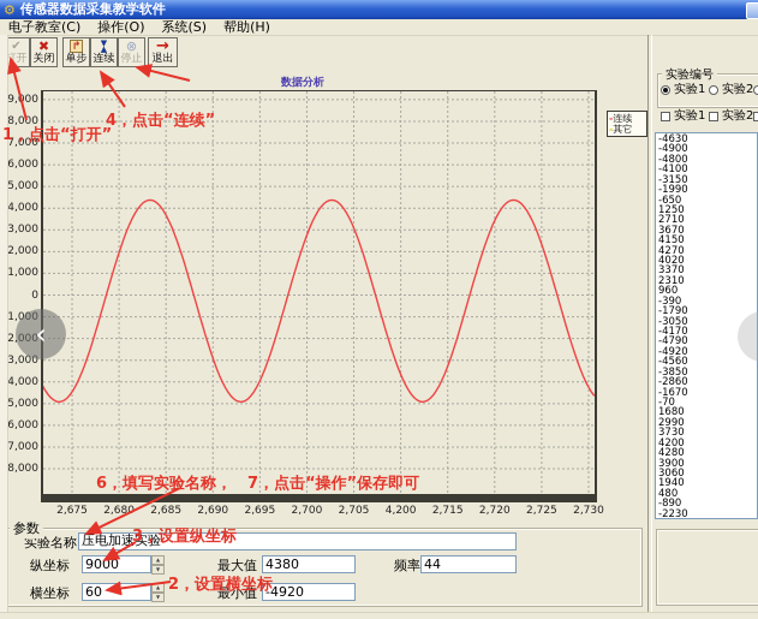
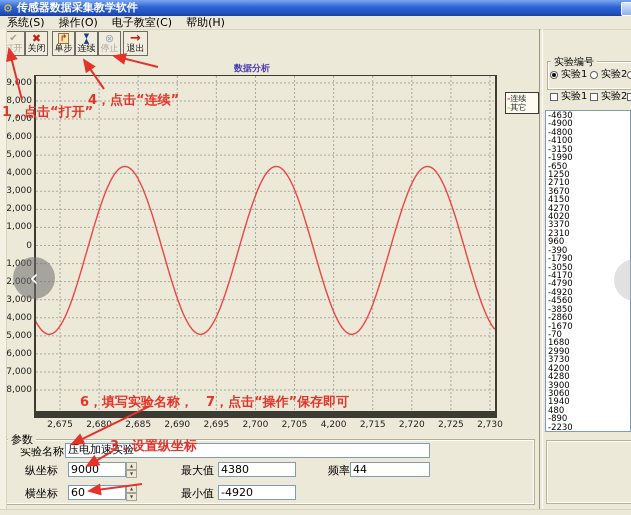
  ⚙
  传感器数据采集教学软件
- 电子教室(C)
+ 系统(S)
  操作(O)
- 系统(S)
+ 电子教室(C)
  帮助(H)
  ✔
  ✖
  关闭
  ↱
  单步
  ▼
  ▲
  连续
  ⊗
  停止
  →
  退出
  9,00
  8,000
  7,000
  6,000
  5,000
  4,000
  3,000
  2,000
  1,000
  0
  1,000
  2,000
  3,000
  4,000
  5,000
  6,000
  7,000
  8,000
  2,675
  2,68
  2,685
  2,690
  2,695
  2,700
  2,705
  4,200
  2,715
  2,720
  2,725
  2,730
  -连续
  -其它
  1，点击“打开”
  4，点击“连续”
  数据分析
  6，填写实验名称， 7，点击“操作”保存即可
  3，设置纵坐标
- 2，设置横坐标
  ‹
  实验编号
  实验1
  实验2
  实验1
  实验2
  -4630
  -4900
  -4800
  -4100
  -3150
  -1990
  -650
  1250
  2710
  3670
  4150
  4270
  4020
  3370
  2310
  960
  -390
  -1790
  -3050
  -4170
  -4790
  -4920
  -4560
  -3850
  -2860
  -1670
  -70
  1680
  2990
  3730
  4200
  4280
  3900
  3060
  1940
  480
  -890
  -2230
  参数
  实验名称
  压电加速实验
  纵坐标
  9000
  最大值
  4380
  频率
  44
  横坐标
  60
  最小值
  -4920
